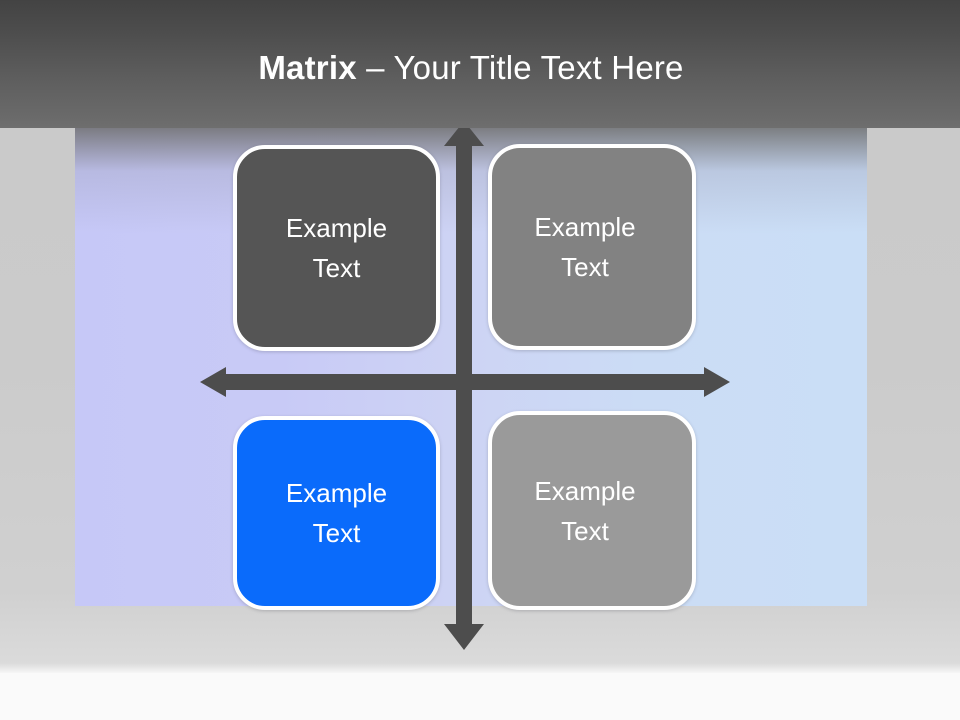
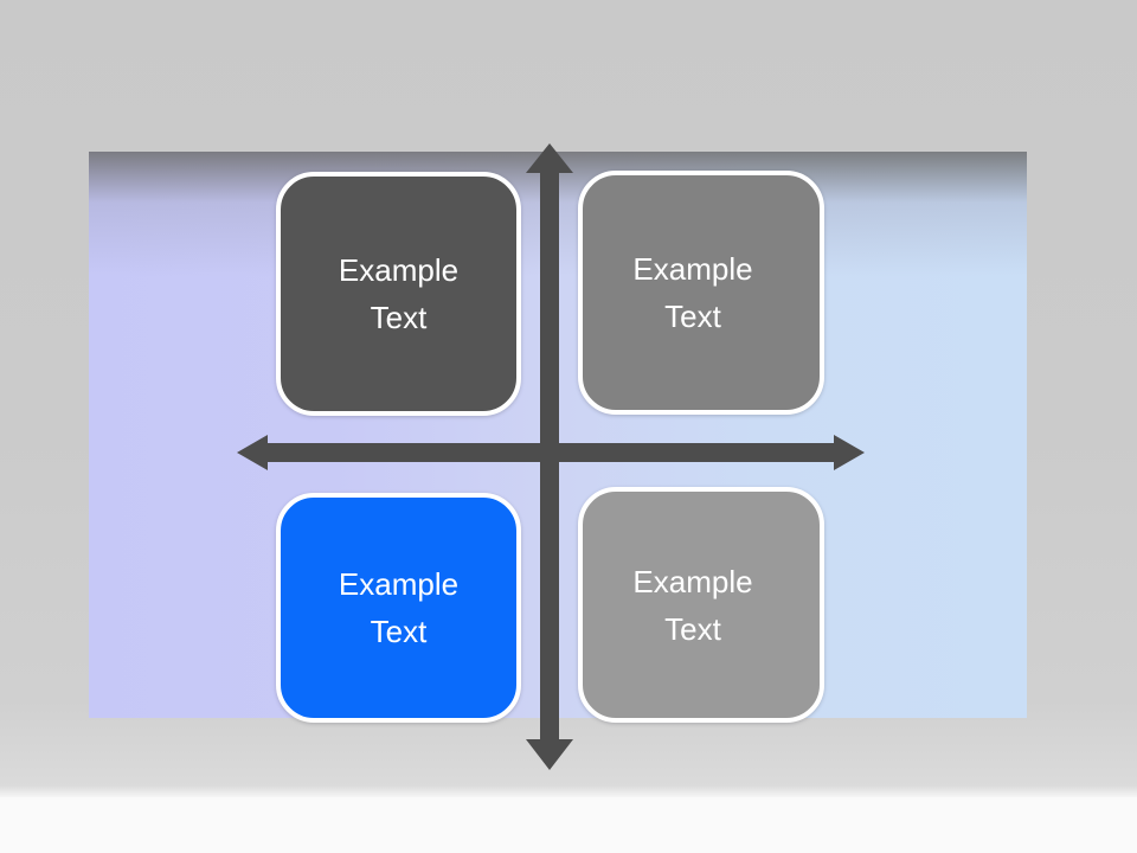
- Matrix – Your Title Text Here
  Example
  Text
  Example
  Text
  Example
  Text
  Example
  Text
